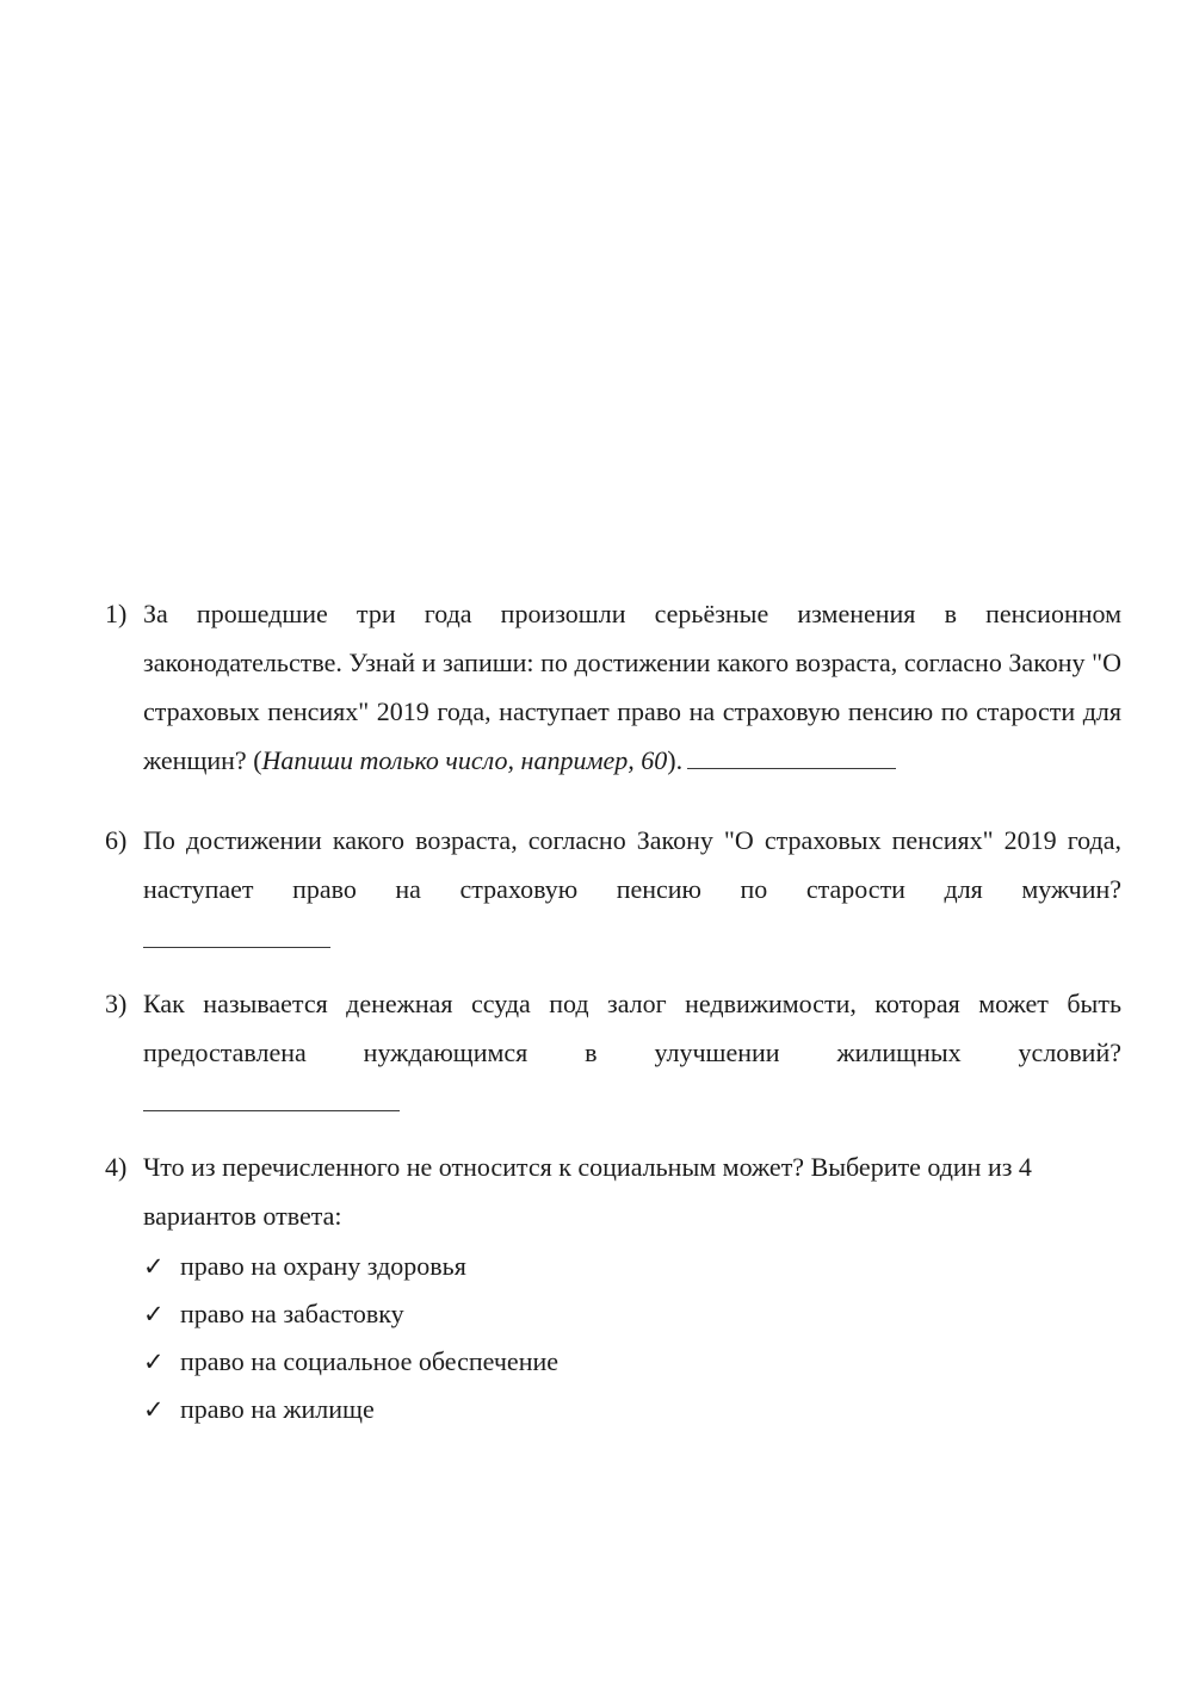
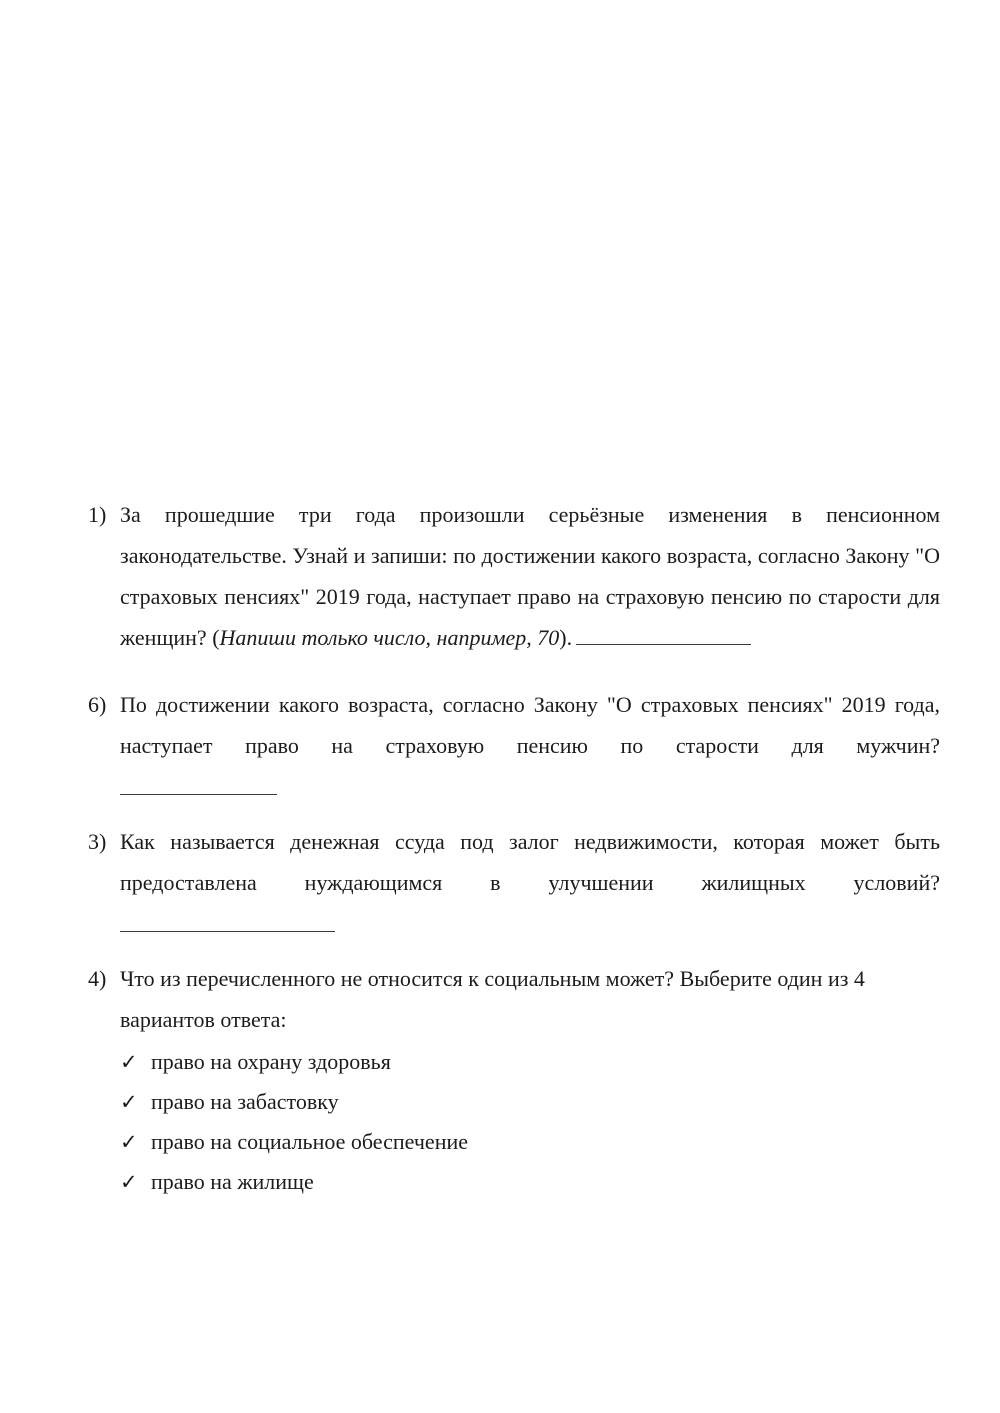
  1)
- За прошедшие три года произошли серьёзные изменения в пенсионном законодательстве. Узнай и запиши: по достижении какого возраста, согласно Закону "О страховых пенсиях" 2019 года, наступает право на страховую пенсию по старости для женщин? (Напиши только число, например, 60).
+ За прошедшие три года произошли серьёзные изменения в пенсионном законодательстве. Узнай и запиши: по достижении какого возраста, согласно Закону "О страховых пенсиях" 2019 года, наступает право на страховую пенсию по старости для женщин? (Напиши только число, например, 70).
  6)
  По достижении какого возраста, согласно Закону "О страховых пенсиях" 2019 года, наступает право на страховую пенсию по старости для мужчин?
  3)
  Как называется денежная ссуда под залог недвижимости, которая может быть предоставлена нуждающимся в улучшении жилищных условий?
  4)
  Что из перечисленного не относится к социальным может? Выберите один из 4 вариантов ответа:
  ✓
  право на охрану здоровья
  ✓
  право на забастовку
  ✓
  право на социальное обеспечение
  ✓
  право на жилище
